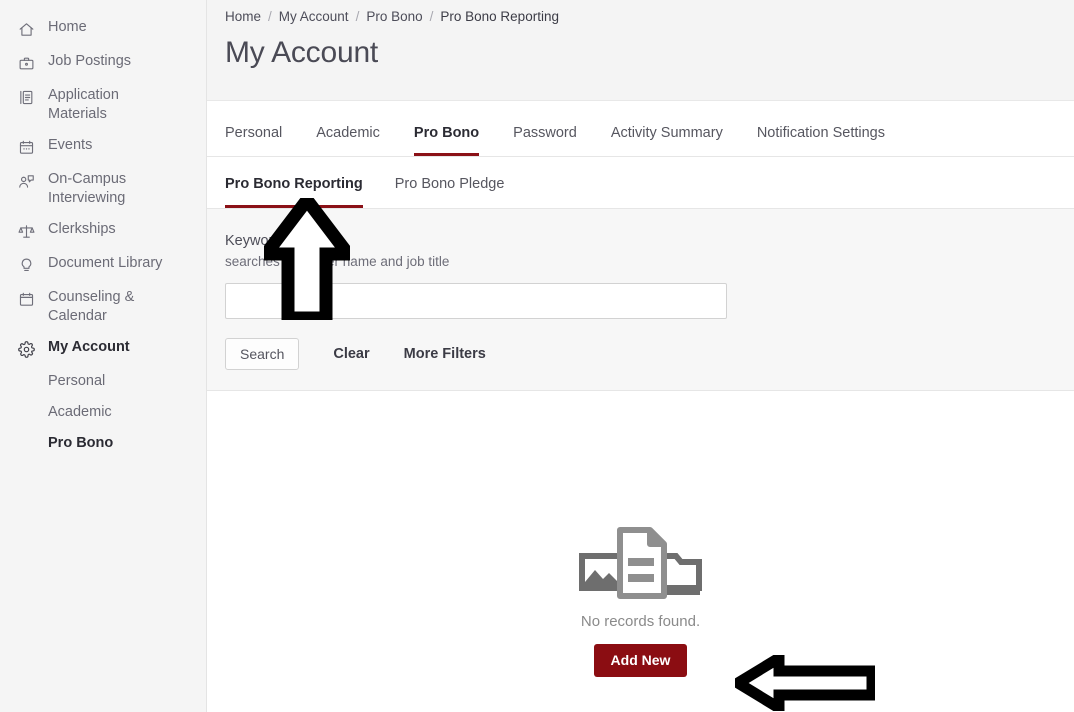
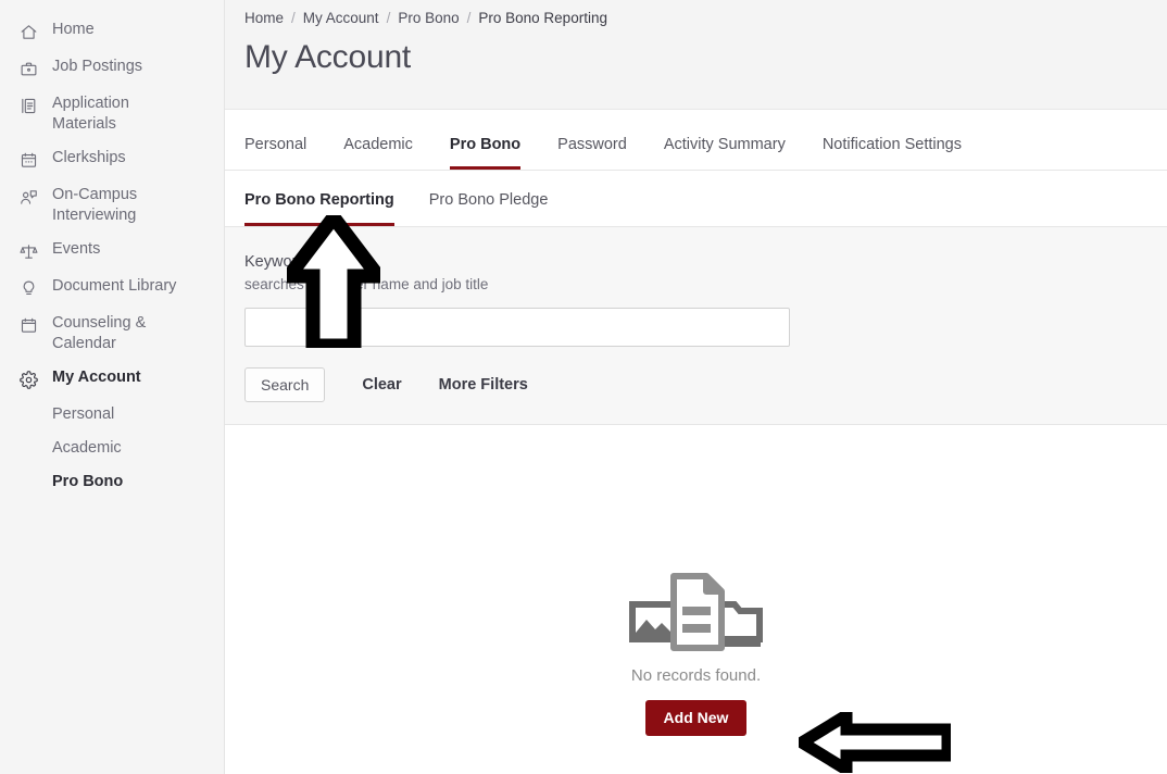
  Home
  Job Postings
  Application Materials
- Events
+ Clerkships
  On-Campus Interviewing
- Clerkships
+ Events
  Document Library
  Counseling & Calendar
  My Account
  Personal
  Academic
  Pro Bono
  Home
  /
  My Account
  /
  Pro Bono
  /
  Pro Bono Reporting
  My Account
  Personal
  Academic
  Pro Bono
  Password
  Activity Summary
  Notification Settings
  Pro Bono Reporting
  Pro Bono Pledge
  searchesr name and job title
  Search
  Clear
  More Filters
  No records found.
  Add New
